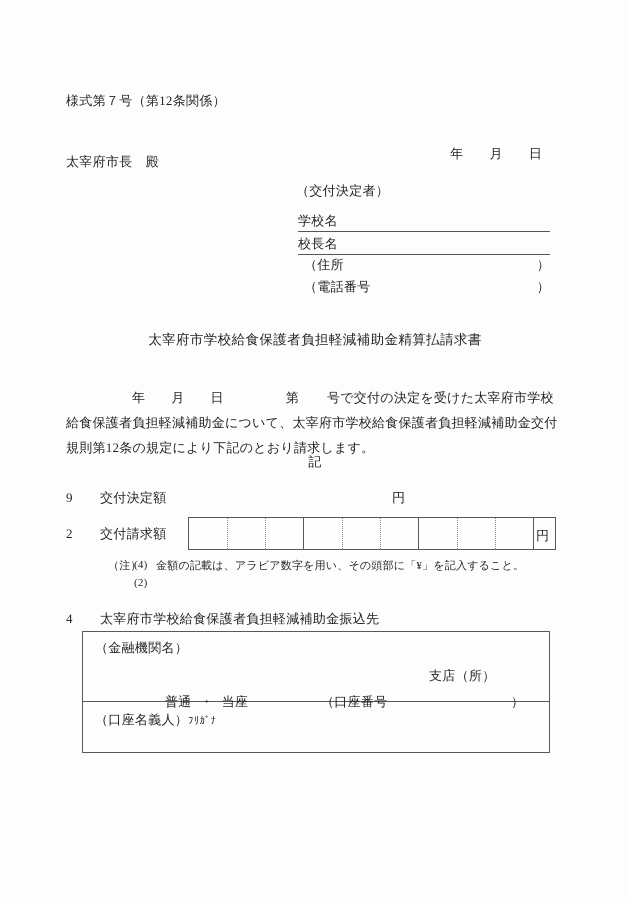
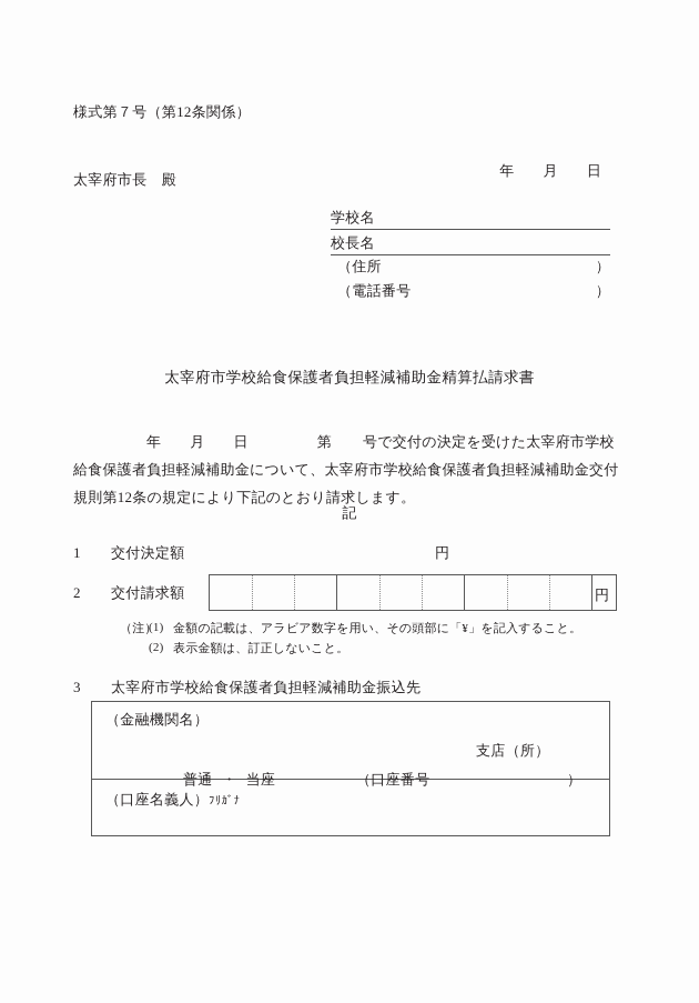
  様式第７号（第12条関係）
  年 月 日
  太宰府市長 殿
- （交付決定者）
  学校名
  校長名
  （住所
  ）
  （電話番号
  ）
  太宰府市学校給食保護者負担軽減補助金精算払請求書
  年 月 日 第 号で交付の決定を受けた太宰府市学校
  給食保護者負担軽減補助金について、太宰府市学校給食保護者負担軽減補助金交付
  規則第12条の規定により下記のとおり請求します。
  記
- 9
+ 1
  交付決定額
  円
  2
  交付請求額
  円
- (4)
+ (1)
  金額の記載は、アラビア数字を用い、その頭部に「¥」を記入すること。
  (2)
+ 表示金額は、訂正しないこと。
- 4
+ 3
  太宰府市学校給食保護者負担軽減補助金振込先
  （金融機関名）
  支店（所）
  普通 ・ 当座
  （口座番号
  ）
  （口座名義人）ﾌﾘｶﾞﾅ
